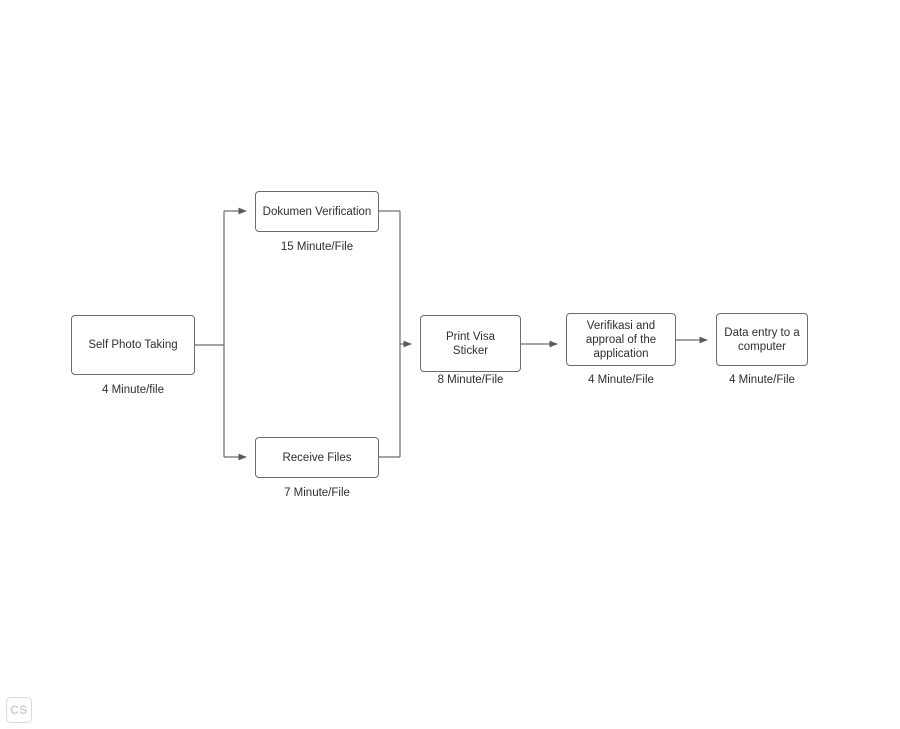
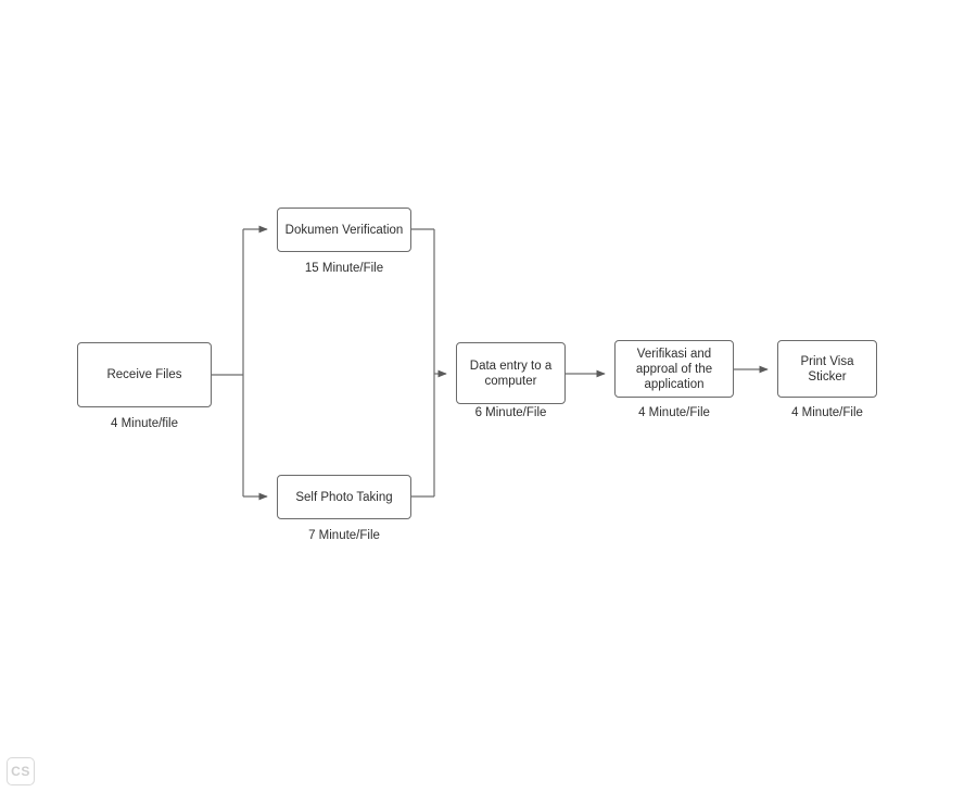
- Self Photo Taking
+ Receive Files
  4 Minute/file
  Dokumen Verification
  15 Minute/File
- Receive Files
+ Self Photo Taking
  7 Minute/File
- Print Visa Sticker
+ Data entry to a computer
- 8 Minute/File
+ 6 Minute/File
  Verifikasi and approal of the application
  4 Minute/File
- Data entry to a computer
+ Print Visa Sticker
  4 Minute/File
  CS
